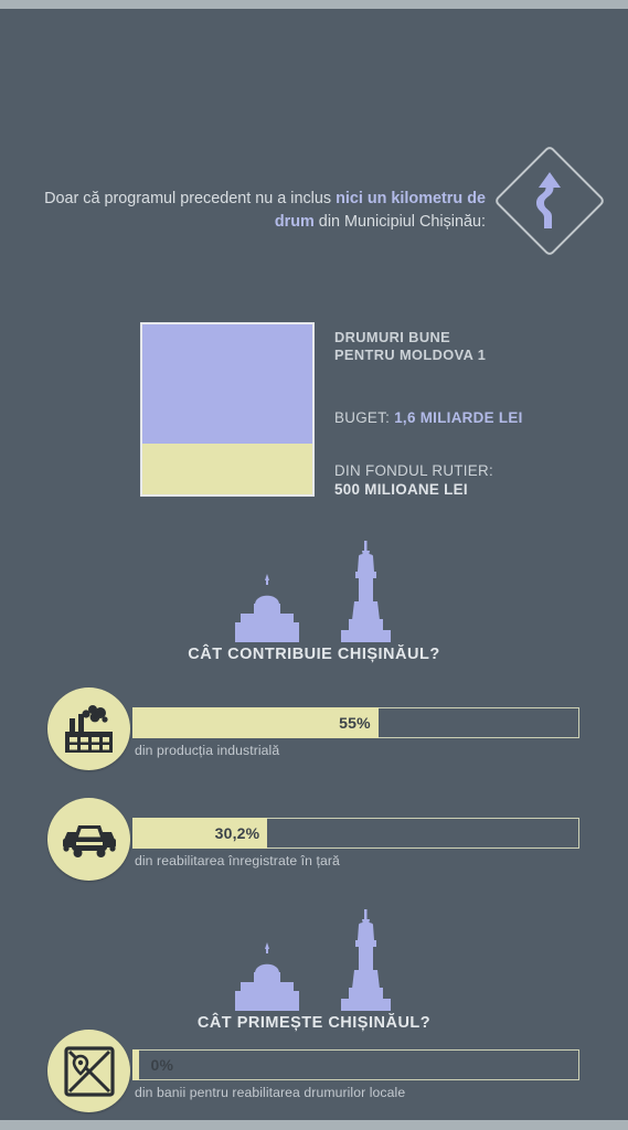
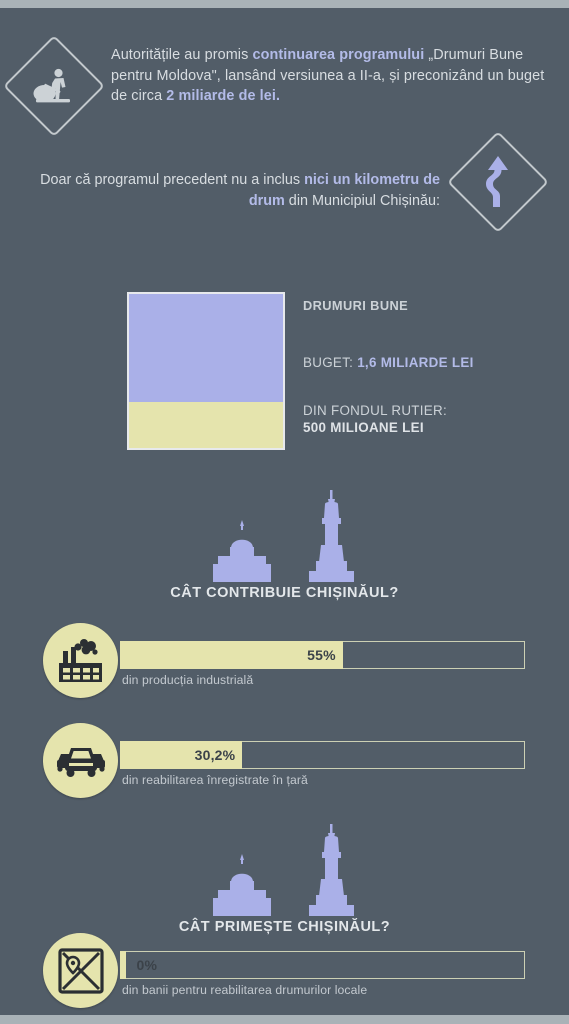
+ Autoritățile au promis continuarea programului „Drumuri Bune pentru Moldova", lansând versiunea a II-a, și preconizând un buget de circa 2 miliarde de lei.
  Doar că programul precedent nu a inclus nici un kilometru de drum din Municipiul Chișinău:
  DRUMURI BUNE
- PENTRU MOLDOVA 1
  BUGET: 1,6 MILIARDE LEI
  DIN FONDUL RUTIER:
  500 MILIOANE LEI
  CÂT CONTRIBUIE CHIȘINĂUL?
  55%
  din producția industrială
  30,2%
  din reabilitarea înregistrate în țară
  CÂT PRIMEȘTE CHIȘINĂUL?
  0%
  din banii pentru reabilitarea drumurilor locale
